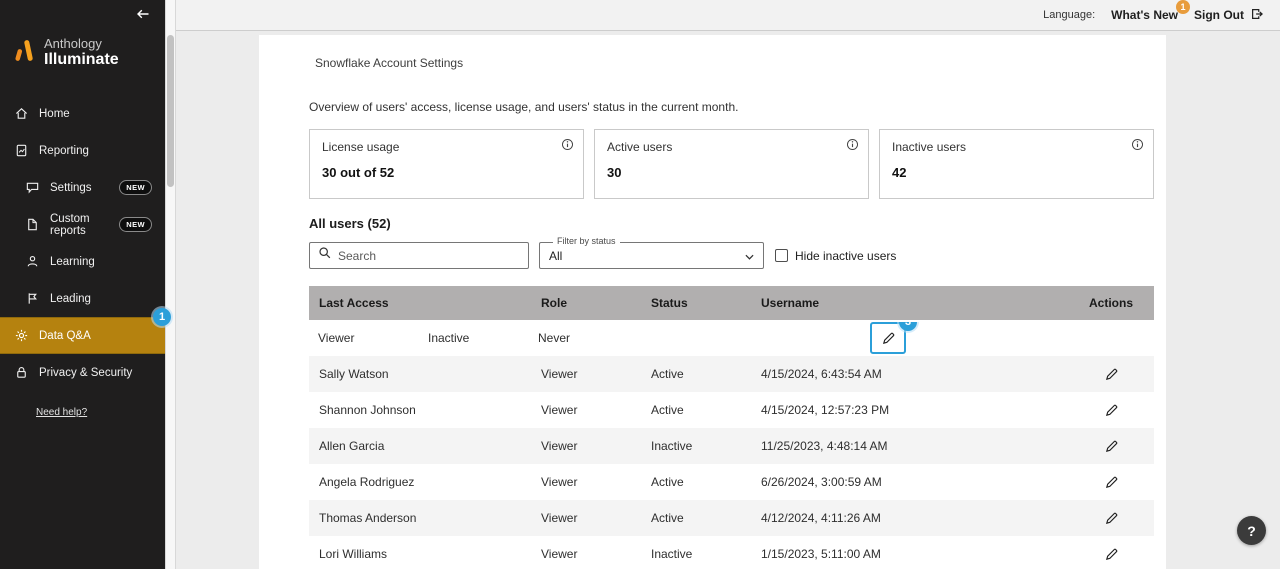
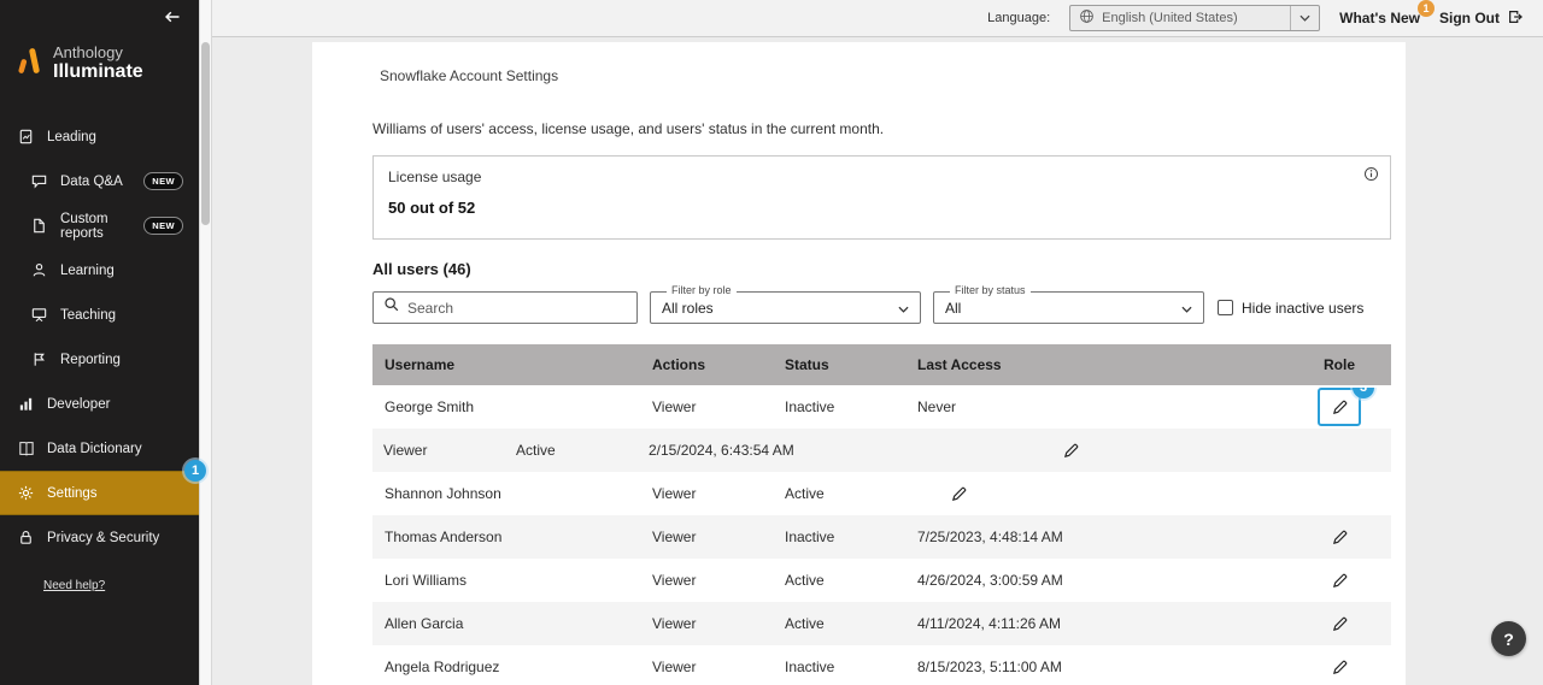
  Anthology
  Illuminate
- Home
- Reporting
+ Leading
- Settings
+ Data Q&A
  NEW
  Custom reports
  NEW
  Learning
+ Teaching
- Leading
+ Reporting
+ Developer
+ Data Dictionary
- Data Q&A
+ Settings
  1
  Privacy & Security
  Need help?
  Language:
+ English (United States)
  What's New
  1
  Sign Out
  Snowflake Account Settings
- Overview of users' access, license usage, and users' status in the current month.
+ Williams of users' access, license usage, and users' status in the current month.
  License usage
- 30 out of 52
+ 50 out of 52
- Active users
- 30
- Inactive users
- 42
- All users (52)
+ All users (46)
  Search
+ Filter by role
+ All roles
  Filter by status
  All
  Hide inactive users
- Last Access
+ Username
- Role
+ Actions
  Status
- Username
+ Last Access
- Actions
+ Role
+ George Smith
  Viewer
  Inactive
  Never
  3
- Sally Watson
  Viewer
  Active
- 4/15/2024, 6:43:54 AM
+ 2/15/2024, 6:43:54 AM
  Shannon Johnson
  Viewer
  Active
- 4/15/2024, 12:57:23 PM
- Allen Garcia
+ Thomas Anderson
  Viewer
  Inactive
- 11/25/2023, 4:48:14 AM
+ 7/25/2023, 4:48:14 AM
- Angela Rodriguez
+ Lori Williams
  Viewer
  Active
- 6/26/2024, 3:00:59 AM
+ 4/26/2024, 3:00:59 AM
- Thomas Anderson
+ Allen Garcia
  Viewer
  Active
- 4/12/2024, 4:11:26 AM
+ 4/11/2024, 4:11:26 AM
- Lori Williams
+ Angela Rodriguez
  Viewer
  Inactive
- 1/15/2023, 5:11:00 AM
+ 8/15/2023, 5:11:00 AM
  ?
